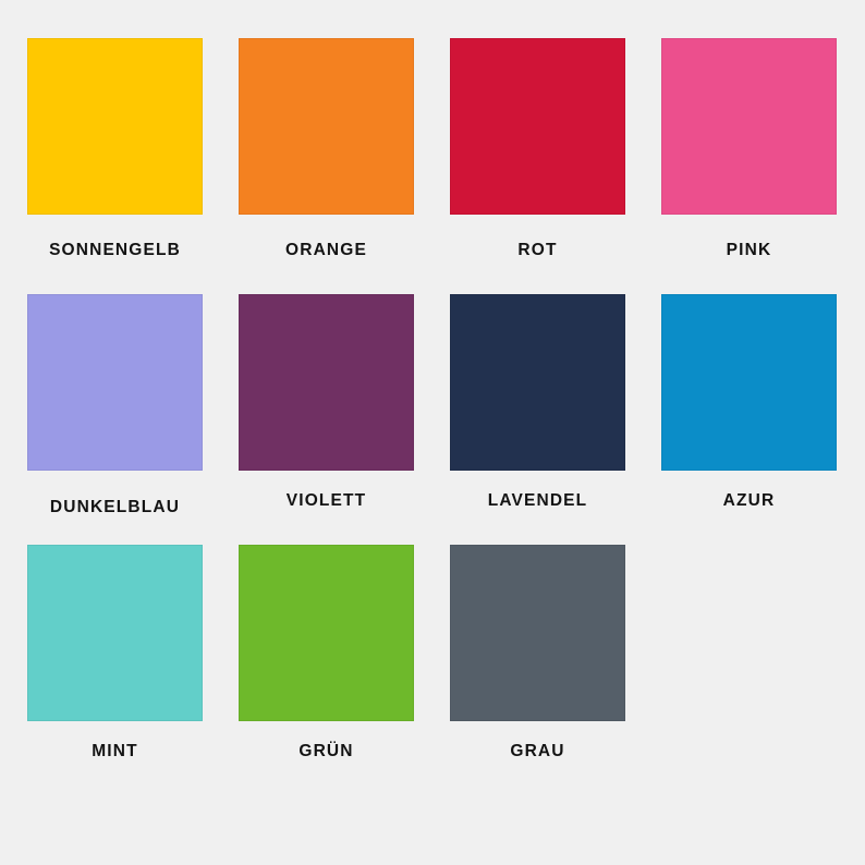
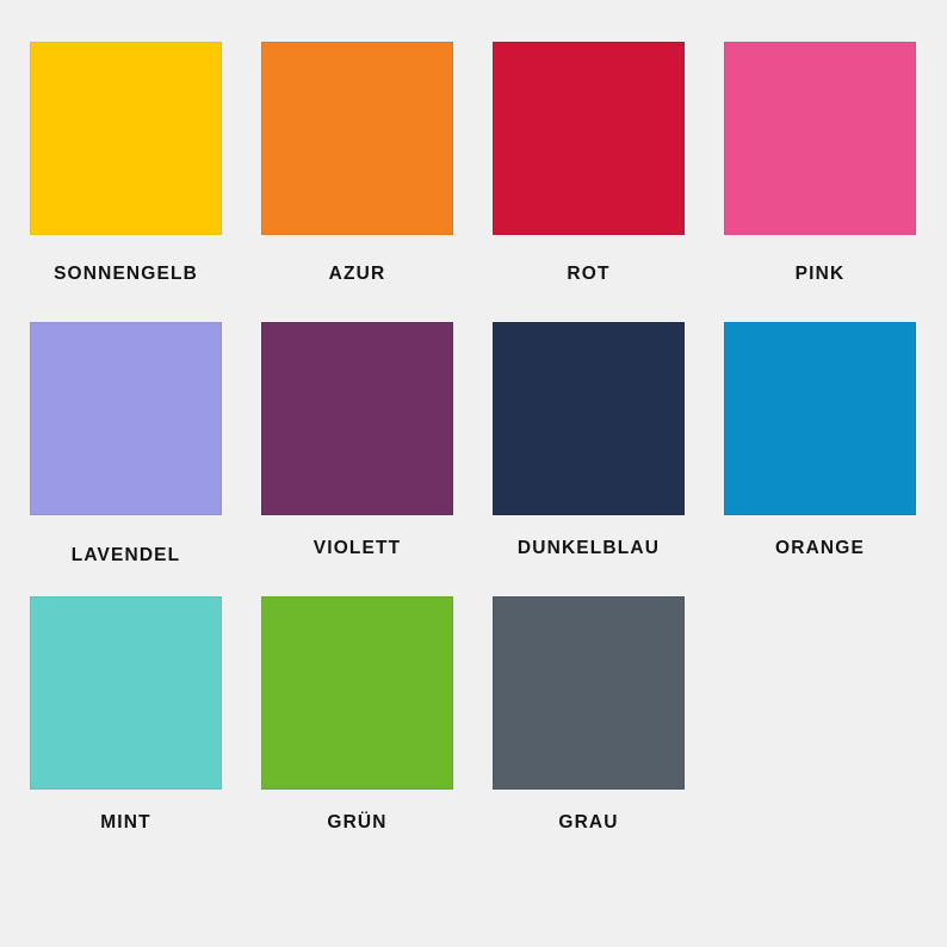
  SONNENGELB
- ORANGE
+ AZUR
  ROT
  PINK
- DUNKELBLAU
+ LAVENDEL
  VIOLETT
- LAVENDEL
+ DUNKELBLAU
- AZUR
+ ORANGE
  MINT
  GRÜN
  GRAU
